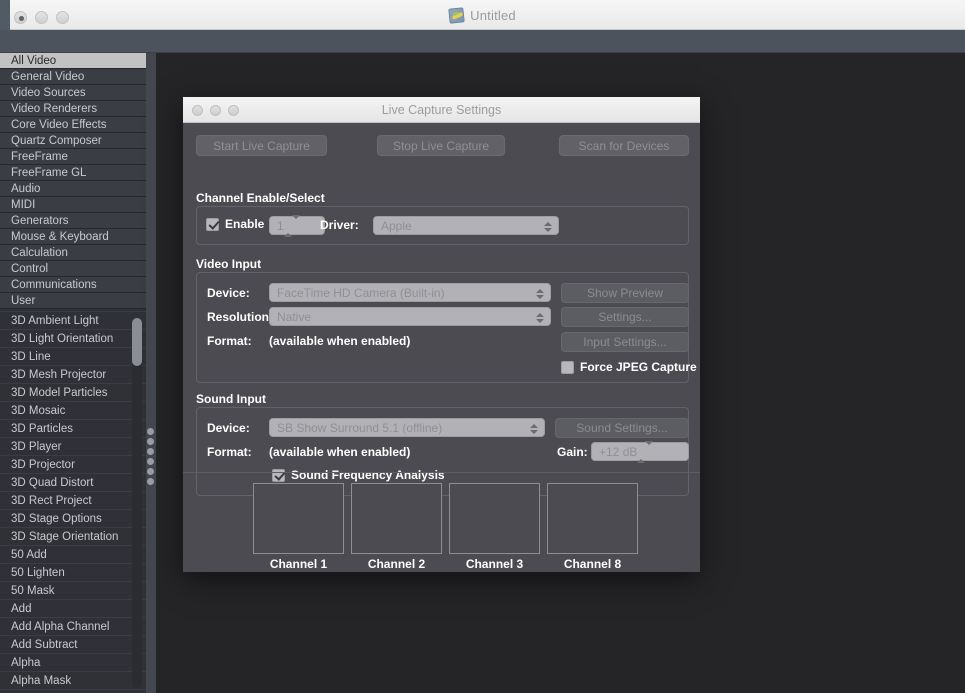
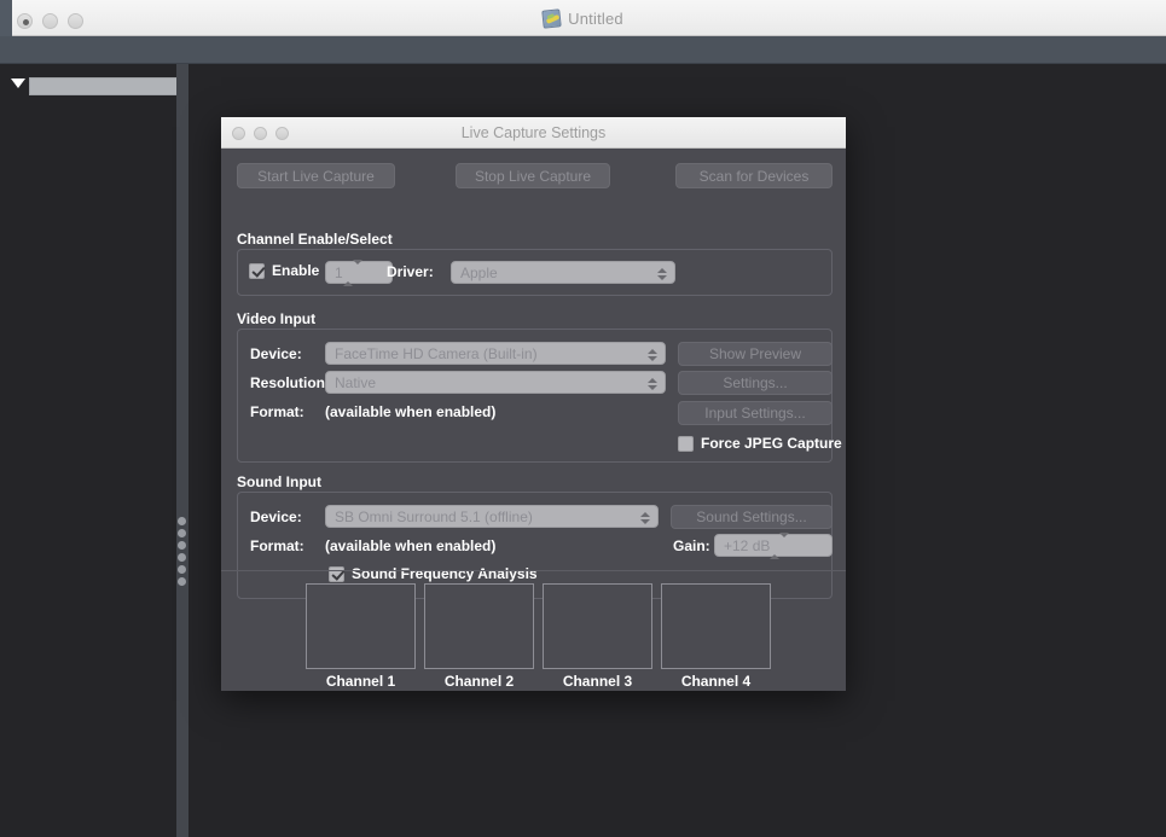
  Untitled
- All Video
- General Video
- Video Sources
- Video Renderers
- Core Video Effects
- Quartz Composer
- FreeFrame
- FreeFrame GL
- Audio
- MIDI
- Generators
- Mouse & Keyboard
- Calculation
- Control
- Communications
- User
- 3D Ambient Light
- 3D Light Orientation
- 3D Line
- 3D Mesh Projector
- 3D Model Particles
- 3D Mosaic
- 3D Particles
- 3D Player
- 3D Projector
- 3D Quad Distort
- 3D Rect Project
- 3D Stage Options
- 3D Stage Orientation
- 50 Add
- 50 Lighten
- 50 Mask
- Add
- Add Alpha Channel
- Add Subtract
- Alpha
- Alpha Mask
  Live Capture Settings
  Start Live Capture
  Stop Live Capture
  Scan for Devices
  Channel Enable/Select
  Enable
  1
  Driver:
  Apple
  Video Input
  Device:
  FaceTime HD Camera (Built-in)
  Show Preview
  Resolution
  Native
  Settings...
  Format:
  (available when enabled)
  Input Settings...
  Force JPEG Capture
  Sound Input
  Device:
- SB Show Surround 5.1 (offline)
+ SB Omni Surround 5.1 (offline)
  Sound Settings...
  Format:
  (available when enabled)
  Gain:
  +12 dB
  Sound Frequency Analysis
  Channel 1
  Channel 2
  Channel 3
- Channel 8
+ Channel 4
